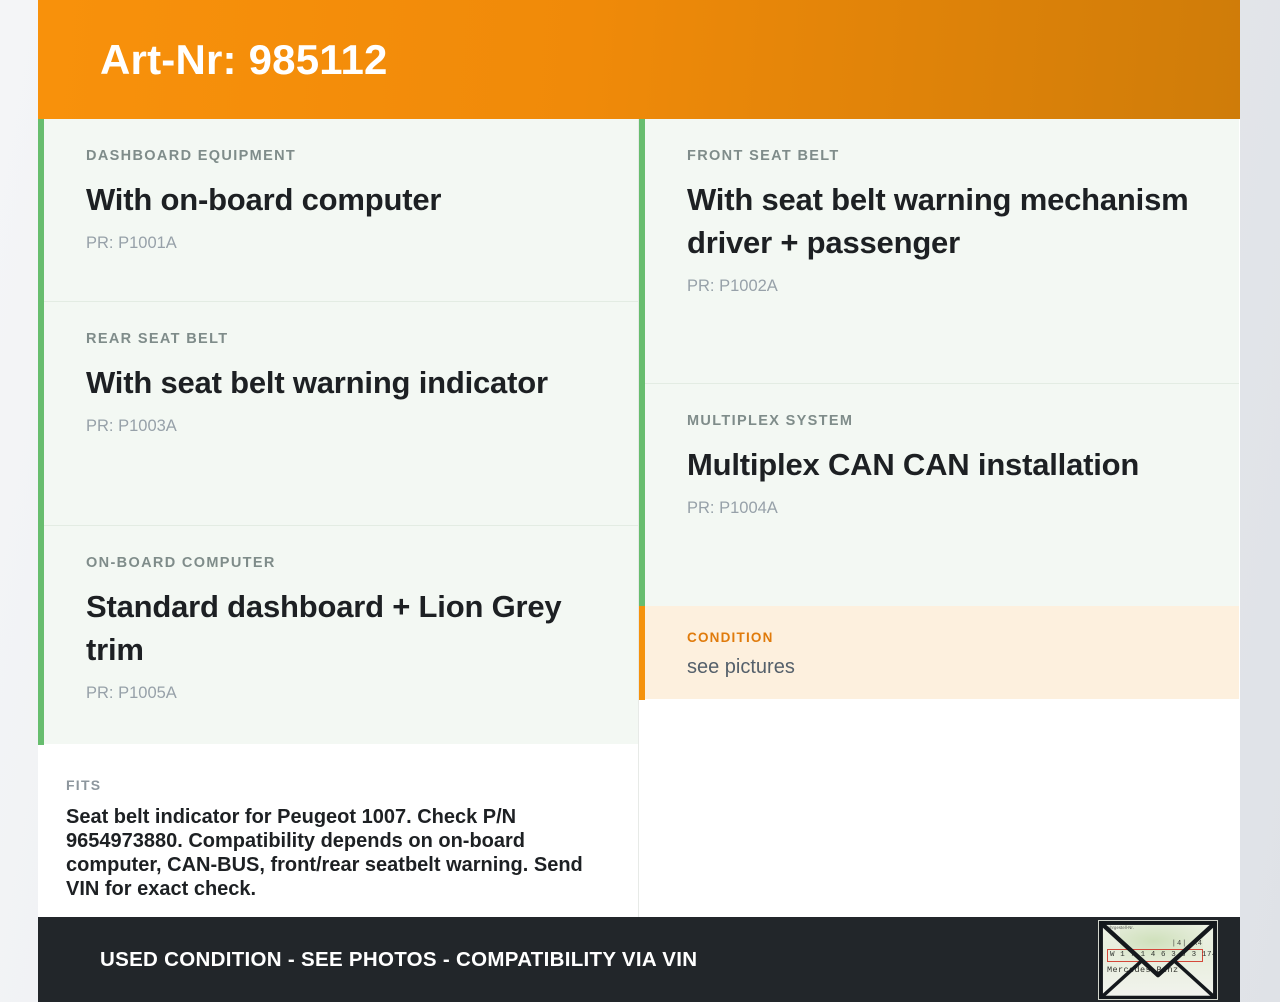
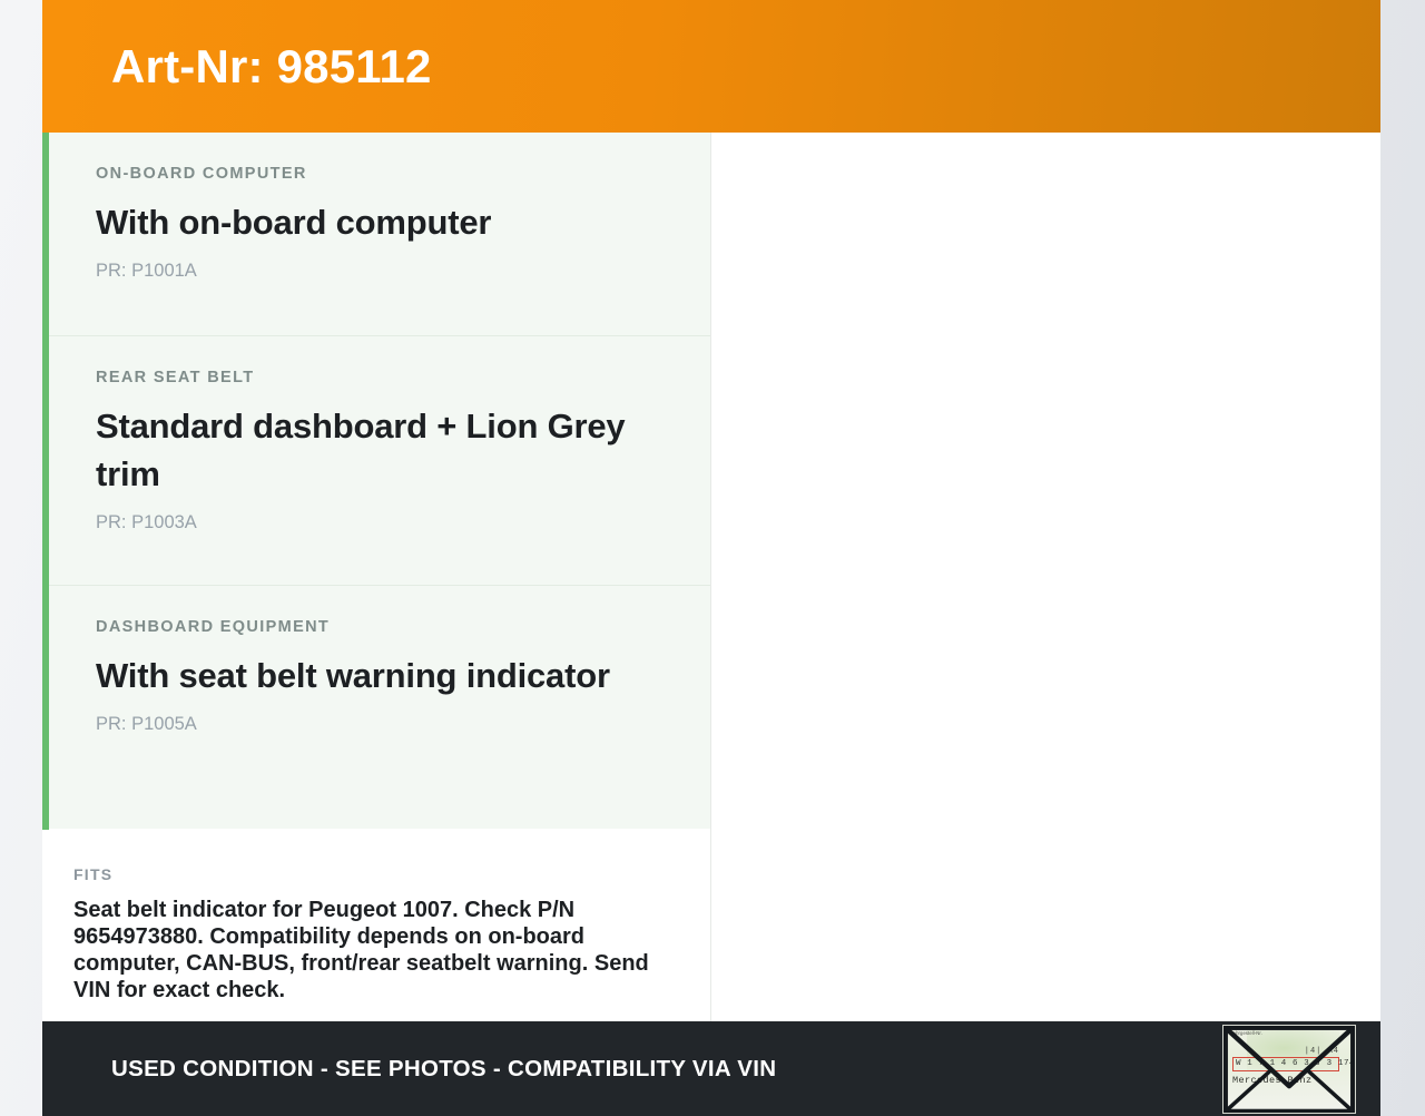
  Art-Nr: 985112
- DASHBOARD EQUIPMENT
+ ON-BOARD COMPUTER
  With on-board computer
  PR: P1001A
  REAR SEAT BELT
- With seat belt warning indicator
+ Standard dashboard + Lion Grey trim
  PR: P1003A
- ON-BOARD COMPUTER
+ DASHBOARD EQUIPMENT
- Standard dashboard + Lion Grey trim
+ With seat belt warning indicator
  PR: P1005A
  FITS
  Seat belt indicator for Peugeot 1007. Check P/N 9654973880. Compatibility depends on on-board computer, CAN-BUS, front/rear seatbelt warning. Send VIN for exact check.
- FRONT SEAT BELT
- With seat belt warning mechanism driver + passenger
- PR: P1002A
- MULTIPLEX SYSTEM
- Multiplex CAN CAN installation
- PR: P1004A
- CONDITION
- see pictures
  USED CONDITION - SEE PHOTOS - COMPATIBILITY VIA VIN
  |4|4
  W 1 7 1 4 6 3 J 3 1
  7
  MercdesBnz
